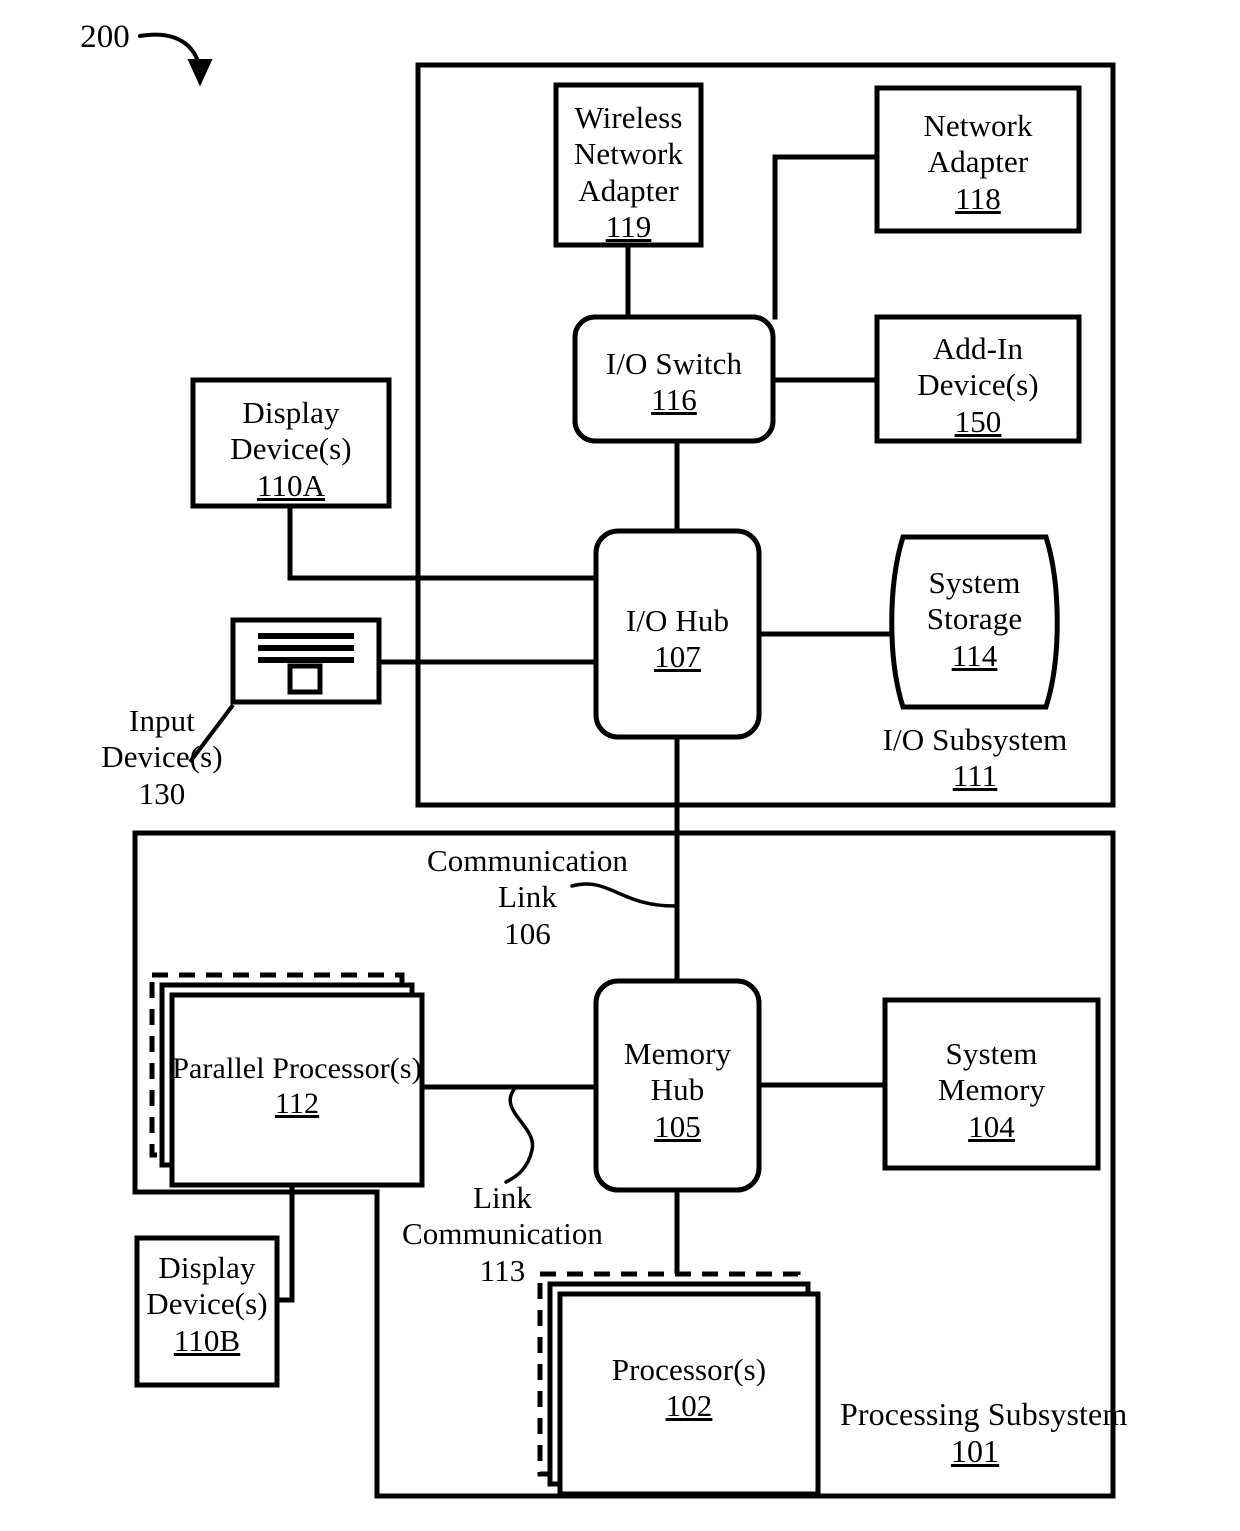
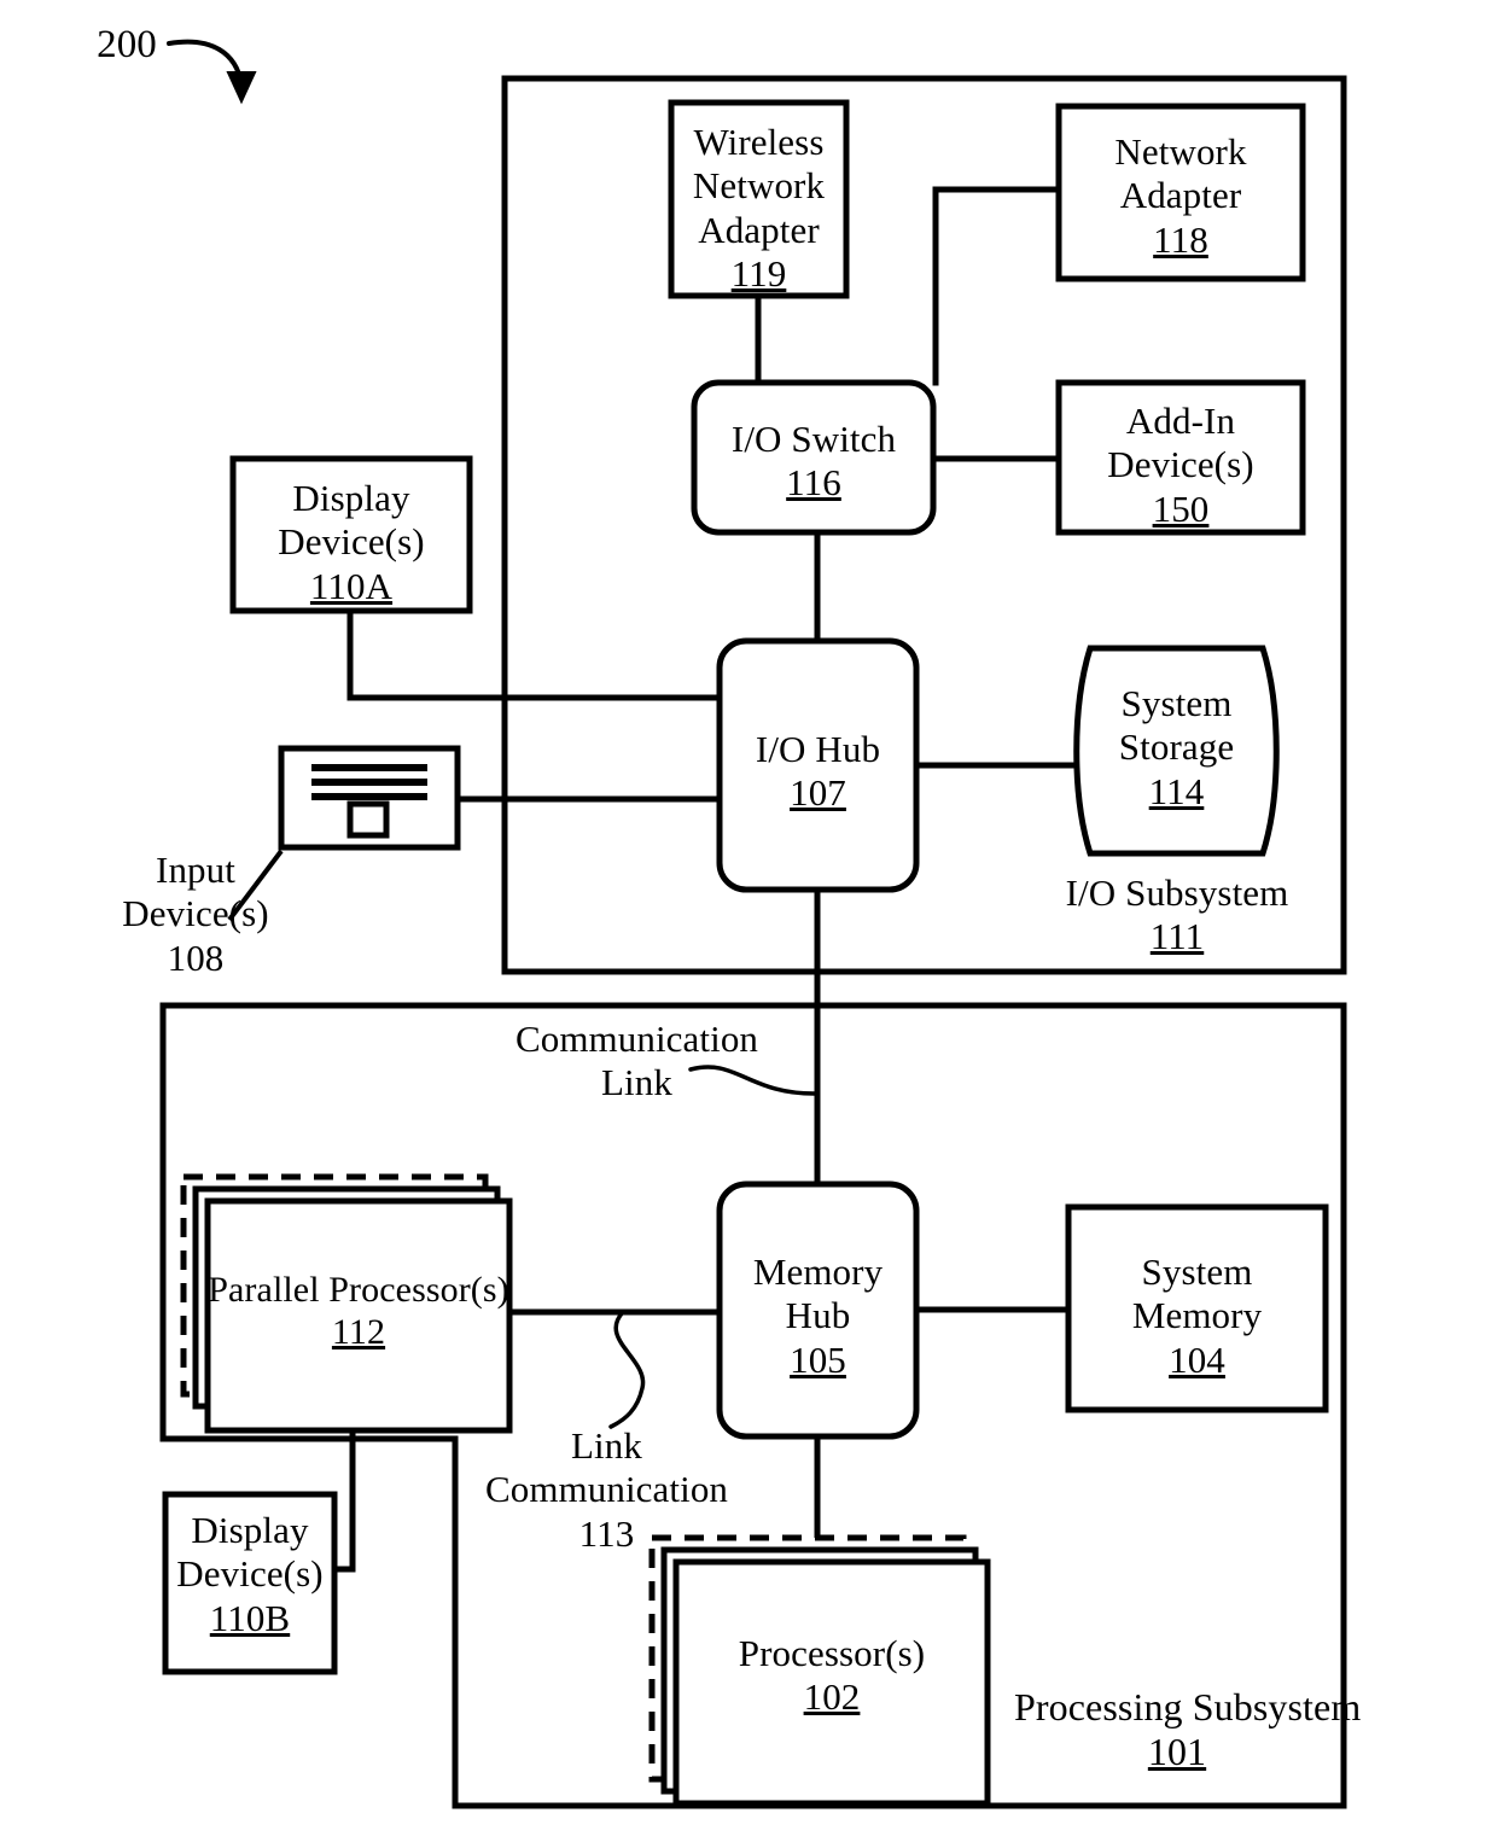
  200
  Wireless
  Network
  Adapter
  119
  Network
  Adapter
  118
  I/O Switch
  116
  Add-In
  Device(s)
  150
  Display
  Device(s)
  110A
  I/O Hub
  107
  System
  Storage
  114
  I/O Subsystem
  111
  Input
  Device(s)
- 130
+ 108
  Communication
  Link
- 106
  Parallel Processor(s)
  112
  Memory
  Hub
  105
  System
  Memory
  104
  Link
  Communication
  113
  Display
  Device(s)
  110B
  Processor(s)
  102
  Processing Subsystem
  101
